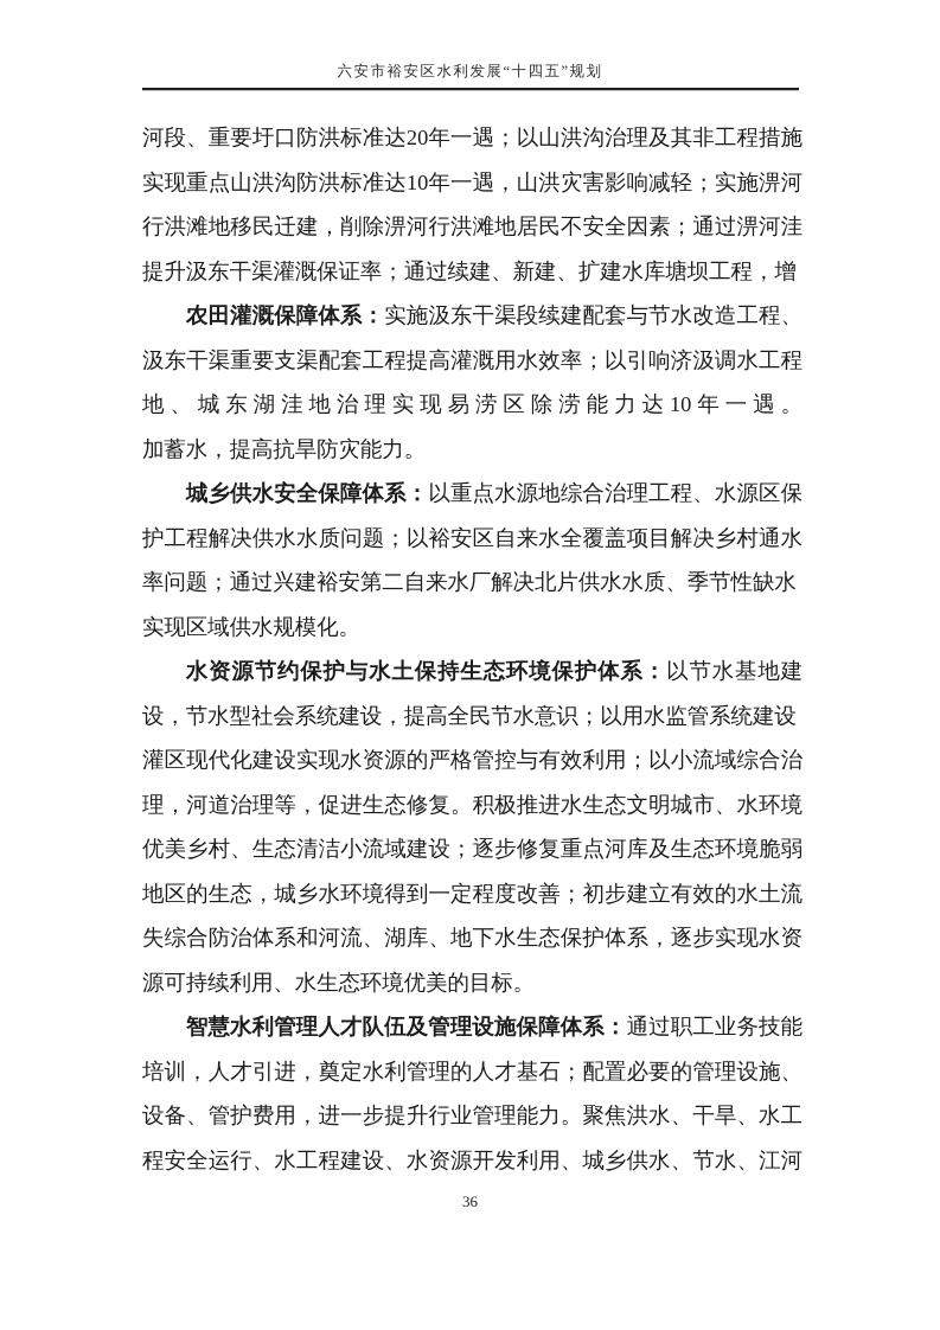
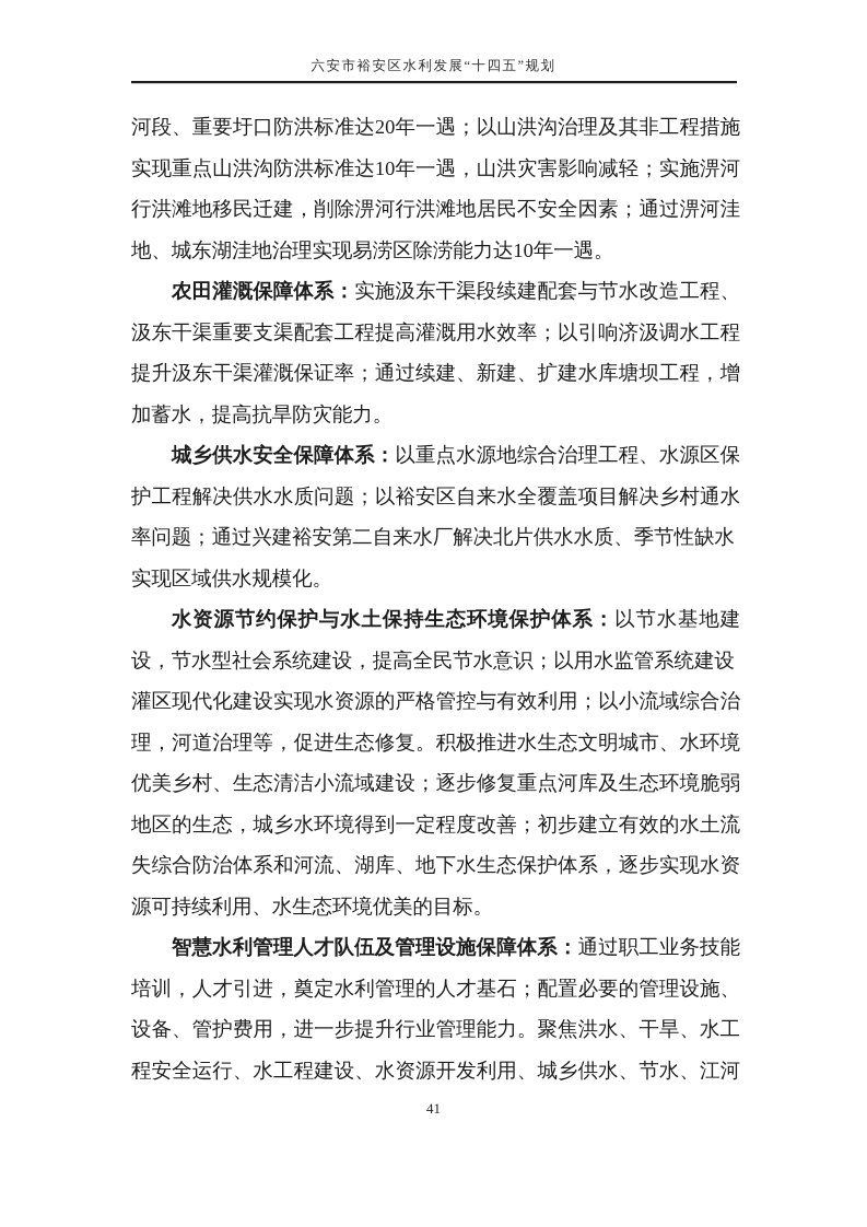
  六安市裕安区水利发展“十四五”规划
  河段、重要圩口防洪标准达20年一遇；以山洪沟治理及其非工程措施
  实现重点山洪沟防洪标准达10年一遇，山洪灾害影响减轻；实施淠河
  行洪滩地移民迁建，削除淠河行洪滩地居民不安全因素；通过淠河洼
- 提升汲东干渠灌溉保证率；通过续建、新建、扩建水库塘坝工程，增
+ 地、城东湖洼地治理实现易涝区除涝能力达10年一遇。
  农田灌溉保障体系：实施汲东干渠段续建配套与节水改造工程、
  汲东干渠重要支渠配套工程提高灌溉用水效率；以引响济汲调水工程
- 地、城东湖洼地治理实现易涝区除涝能力达10年一遇。
+ 提升汲东干渠灌溉保证率；通过续建、新建、扩建水库塘坝工程，增
  加蓄水，提高抗旱防灾能力。
  城乡供水安全保障体系：以重点水源地综合治理工程、水源区保
  护工程解决供水水质问题；以裕安区自来水全覆盖项目解决乡村通水
  率问题；通过兴建裕安第二自来水厂解决北片供水水质、季节性缺水
  实现区域供水规模化。
  水资源节约保护与水土保持生态环境保护体系：以节水基地建
  设，节水型社会系统建设，提高全民节水意识；以用水监管系统建设
  灌区现代化建设实现水资源的严格管控与有效利用；以小流域综合治
  理，河道治理等，促进生态修复。积极推进水生态文明城市、水环境
  优美乡村、生态清洁小流域建设；逐步修复重点河库及生态环境脆弱
  地区的生态，城乡水环境得到一定程度改善；初步建立有效的水土流
  失综合防治体系和河流、湖库、地下水生态保护体系，逐步实现水资
  源可持续利用、水生态环境优美的目标。
  智慧水利管理人才队伍及管理设施保障体系：通过职工业务技能
  培训，人才引进，奠定水利管理的人才基石；配置必要的管理设施、
  设备、管护费用，进一步提升行业管理能力。聚焦洪水、干旱、水工
  程安全运行、水工程建设、水资源开发利用、城乡供水、节水、江河
- 36
+ 41
